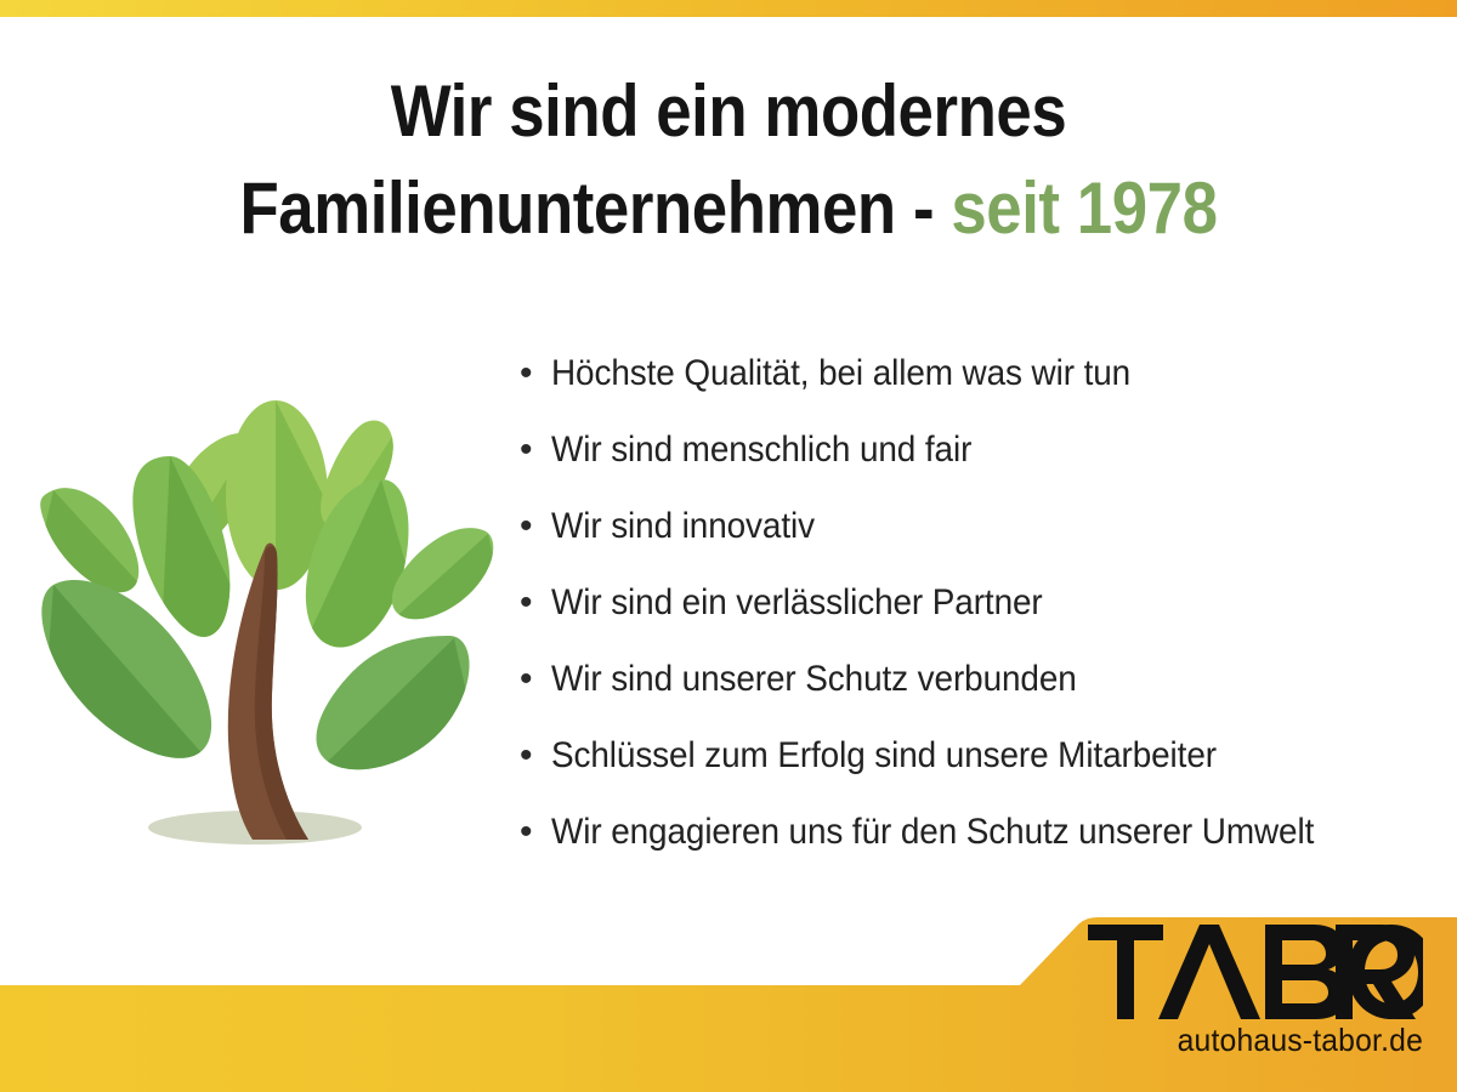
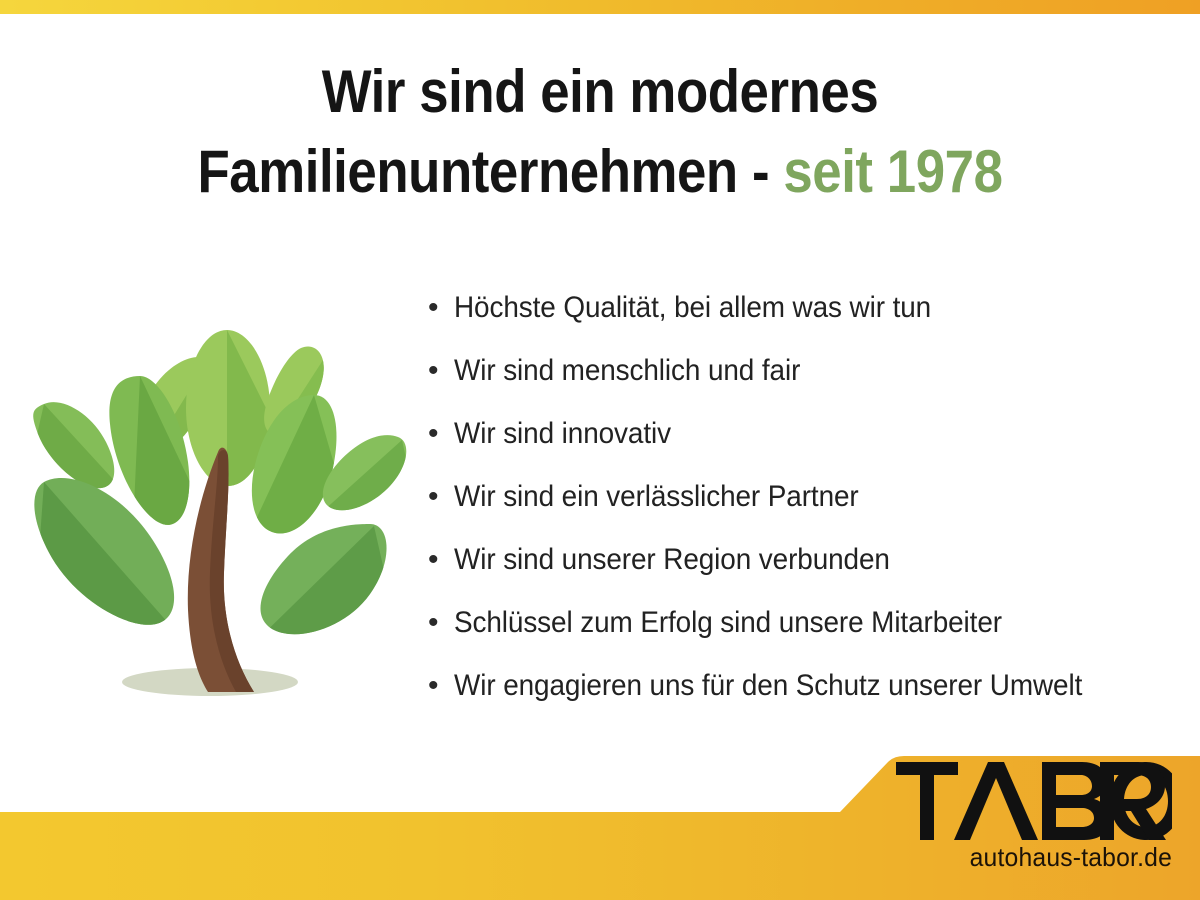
  Wir sind ein modernes
  Familienunternehmen - seit 1978
  •
  Höchste Qualität, bei allem was wir tun
  •
  Wir sind menschlich und fair
  •
  Wir sind innovativ
  •
  Wir sind ein verlässlicher Partner
  •
- Wir sind unserer Schutz verbunden
+ Wir sind unserer Region verbunden
  •
  Schlüssel zum Erfolg sind unsere Mitarbeiter
  •
  Wir engagieren uns für den Schutz unserer Umwelt
  autohaus-tabor.de
